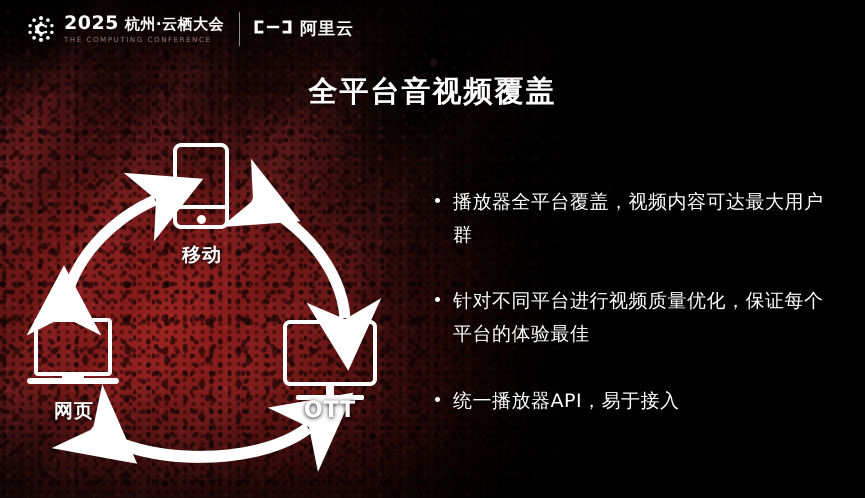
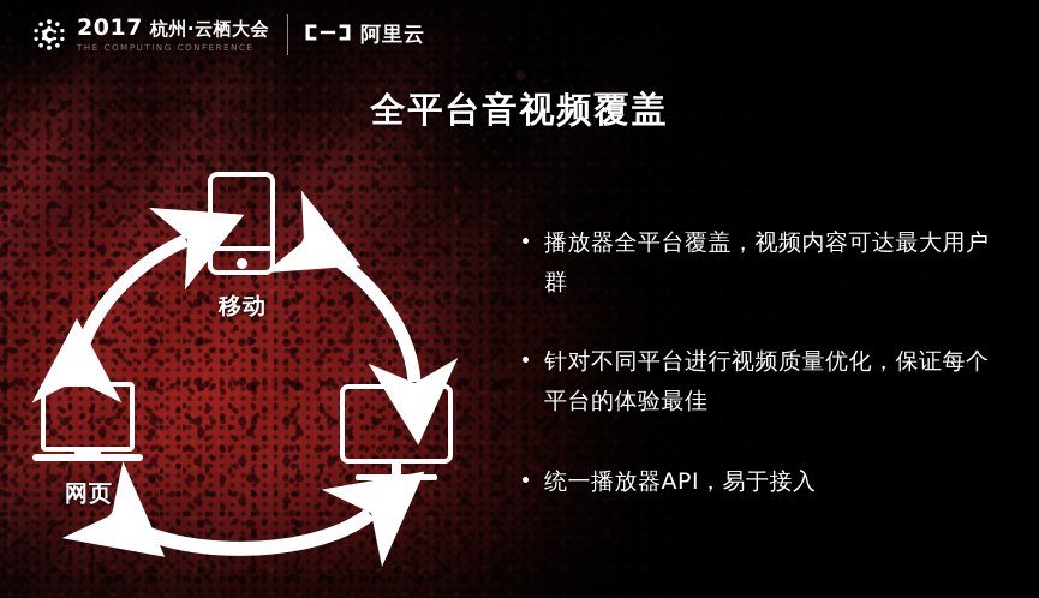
- 2025
+ 2017
  杭州·云栖大会
  THE COMPUTING CONFERENCE
  阿里云
  全平台音视频覆盖
  移动
  网页
- OTT
  播放器全平台覆盖，视频内容可达最大用户群
  针对不同平台进行视频质量优化，保证每个平台的体验最佳
  统一播放器API，易于接入
